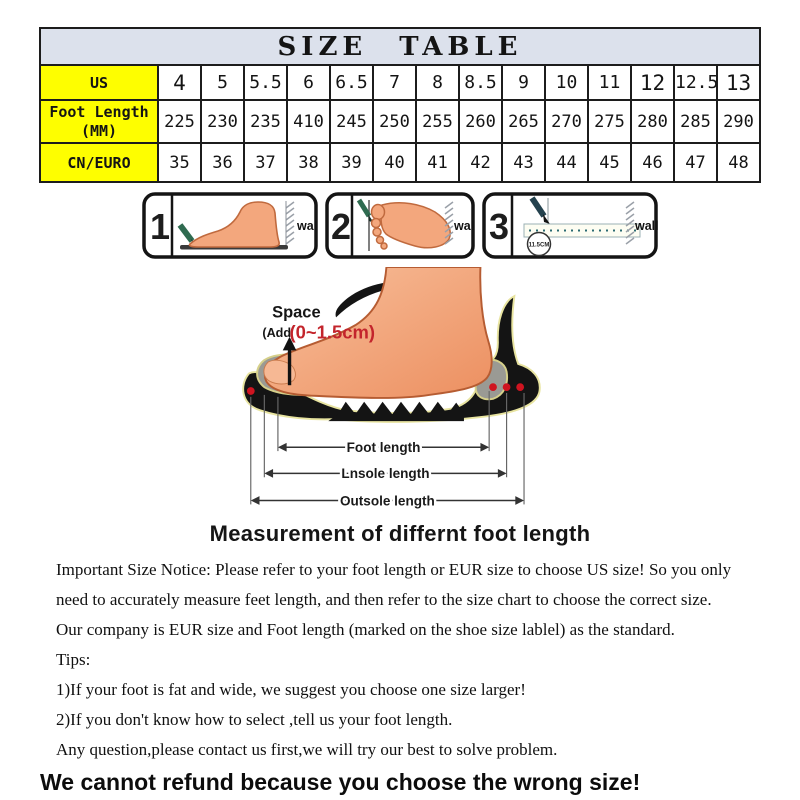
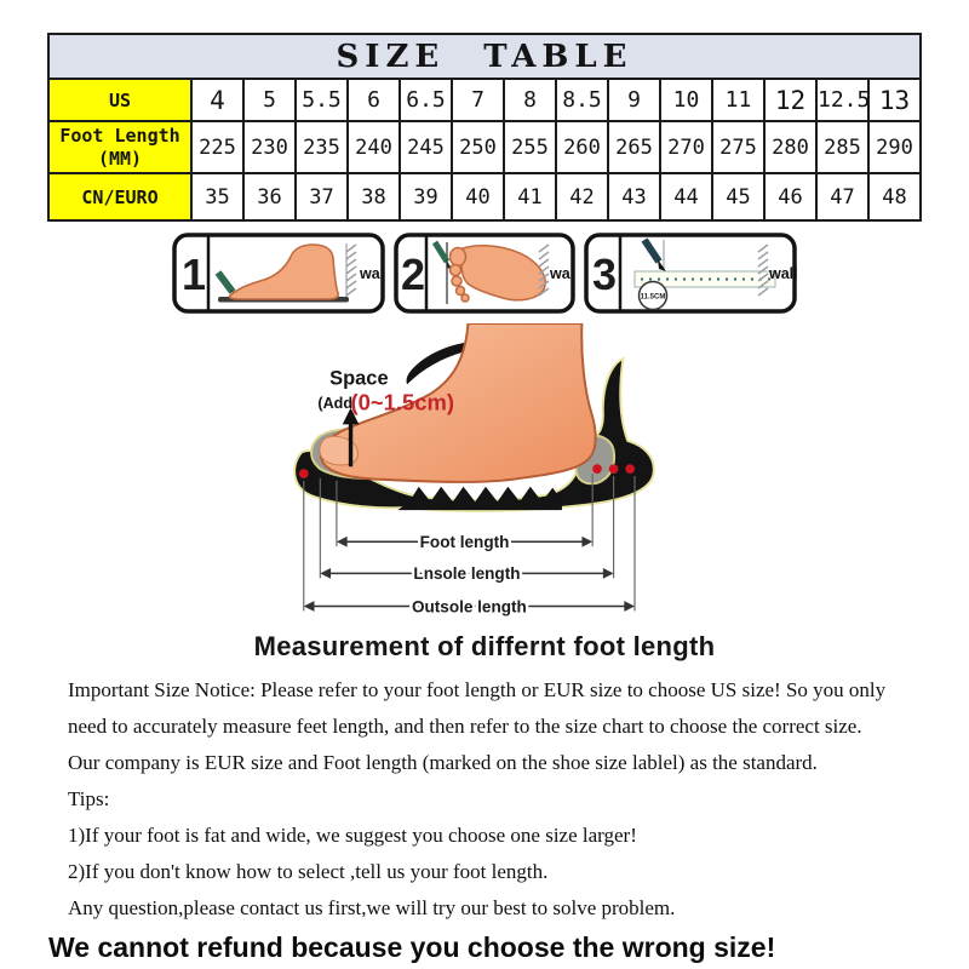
  SIZE TABLE
  US	4	5	5.5	6	6.5	7	8	8.5	9	10	11	12	12.5	13
- Foot Length (MM)	225	230	235	410	245	250	255	260	265	270	275	280	285	290
+ Foot Length (MM)	225	230	235	240	245	250	255	260	265	270	275	280	285	290
  CN/EURO	35	36	37	38	39	40	41	42	43	44	45	46	47	48
  1
  wal
  2
  wal
  3
  wall
  Space
  (Add
  (0~1.5cm)
  Foot length
  Lnsole length
  Outsole length
  Measurement of differnt foot length
  Important Size Notice: Please refer to your foot length or EUR size to choose US size! So you only
  need to accurately measure feet length, and then refer to the size chart to choose the correct size.
  Our company is EUR size and Foot length (marked on the shoe size lablel) as the standard.
  Tips:
  1)If your foot is fat and wide, we suggest you choose one size larger!
  2)If you don't know how to select ,tell us your foot length.
  Any question,please contact us first,we will try our best to solve problem.
  We cannot refund because you choose the wrong size!
